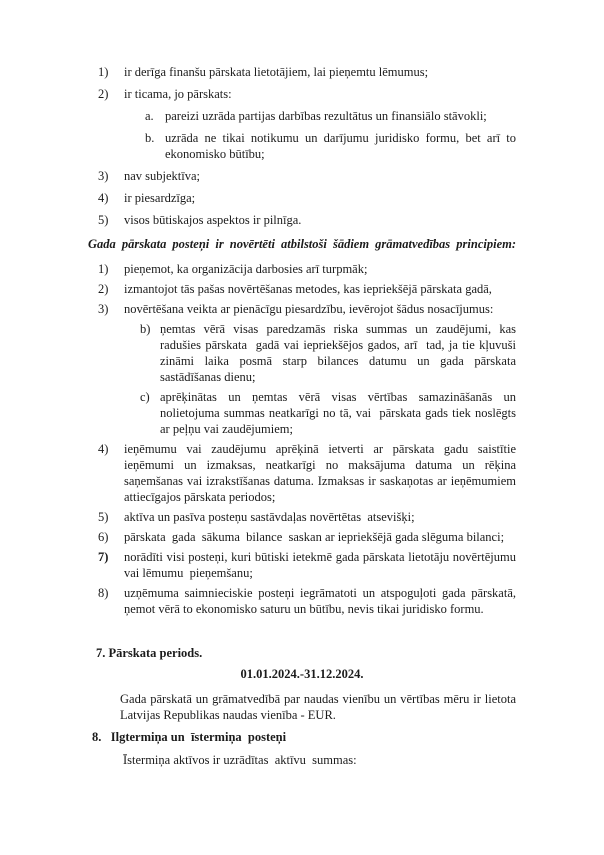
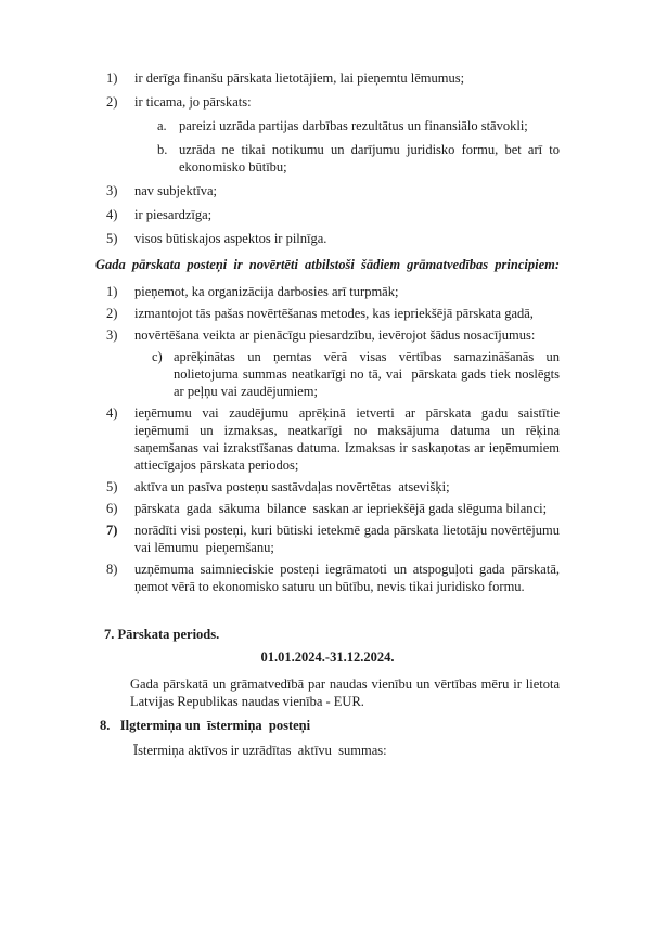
  1)
  ir derīga finanšu pārskata lietotājiem, lai pieņemtu lēmumus;
  2)
  ir ticama, jo pārskats:
  a.
  pareizi uzrāda partijas darbības rezultātus un finansiālo stāvokli;
  b.
  uzrāda ne tikai notikumu un darījumu juridisko formu, bet arī to ekonomisko būtību;
  3)
  nav subjektīva;
  4)
  ir piesardzīga;
  5)
  visos būtiskajos aspektos ir pilnīga.
  Gada pārskata posteņi ir novērtēti atbilstoši šādiem grāmatvedības principiem:
  1)
  pieņemot, ka organizācija darbosies arī turpmāk;
  2)
  izmantojot tās pašas novērtēšanas metodes, kas iepriekšējā pārskata gadā,
  3)
  novērtēšana veikta ar pienācīgu piesardzību, ievērojot šādus nosacījumus:
- b)
- ņemtas vērā visas paredzamās riska summas un zaudējumi, kas radušies pārskata gadā vai iepriekšējos gados, arī tad, ja tie kļuvuši zināmi laika posmā starp bilances datumu un gada pārskata sastādīšanas dienu;
  c)
  aprēķinātas un ņemtas vērā visas vērtības samazināšanās un nolietojuma summas neatkarīgi no tā, vai pārskata gads tiek noslēgts ar peļņu vai zaudējumiem;
  4)
  ieņēmumu vai zaudējumu aprēķinā ietverti ar pārskata gadu saistītie ieņēmumi un izmaksas, neatkarīgi no maksājuma datuma un rēķina saņemšanas vai izrakstīšanas datuma. Izmaksas ir saskaņotas ar ieņēmumiem attiecīgajos pārskata periodos;
  5)
  aktīva un pasīva posteņu sastāvdaļas novērtētas atsevišķi;
  6)
  pārskata gada sākuma bilance saskan ar iepriekšējā gada slēguma bilanci;
  7)
  norādīti visi posteņi, kuri būtiski ietekmē gada pārskata lietotāju novērtējumu vai lēmumu pieņemšanu;
  8)
  uzņēmuma saimnieciskie posteņi iegrāmatoti un atspoguļoti gada pārskatā, ņemot vērā to ekonomisko saturu un būtību, nevis tikai juridisko formu.
  7. Pārskata periods.
  01.01.2024.-31.12.2024.
  Gada pārskatā un grāmatvedībā par naudas vienību un vērtības mēru ir lietota Latvijas Republikas naudas vienība - EUR.
  8. Ilgtermiņa un īstermiņa posteņi
  Īstermiņa aktīvos ir uzrādītas aktīvu summas:
